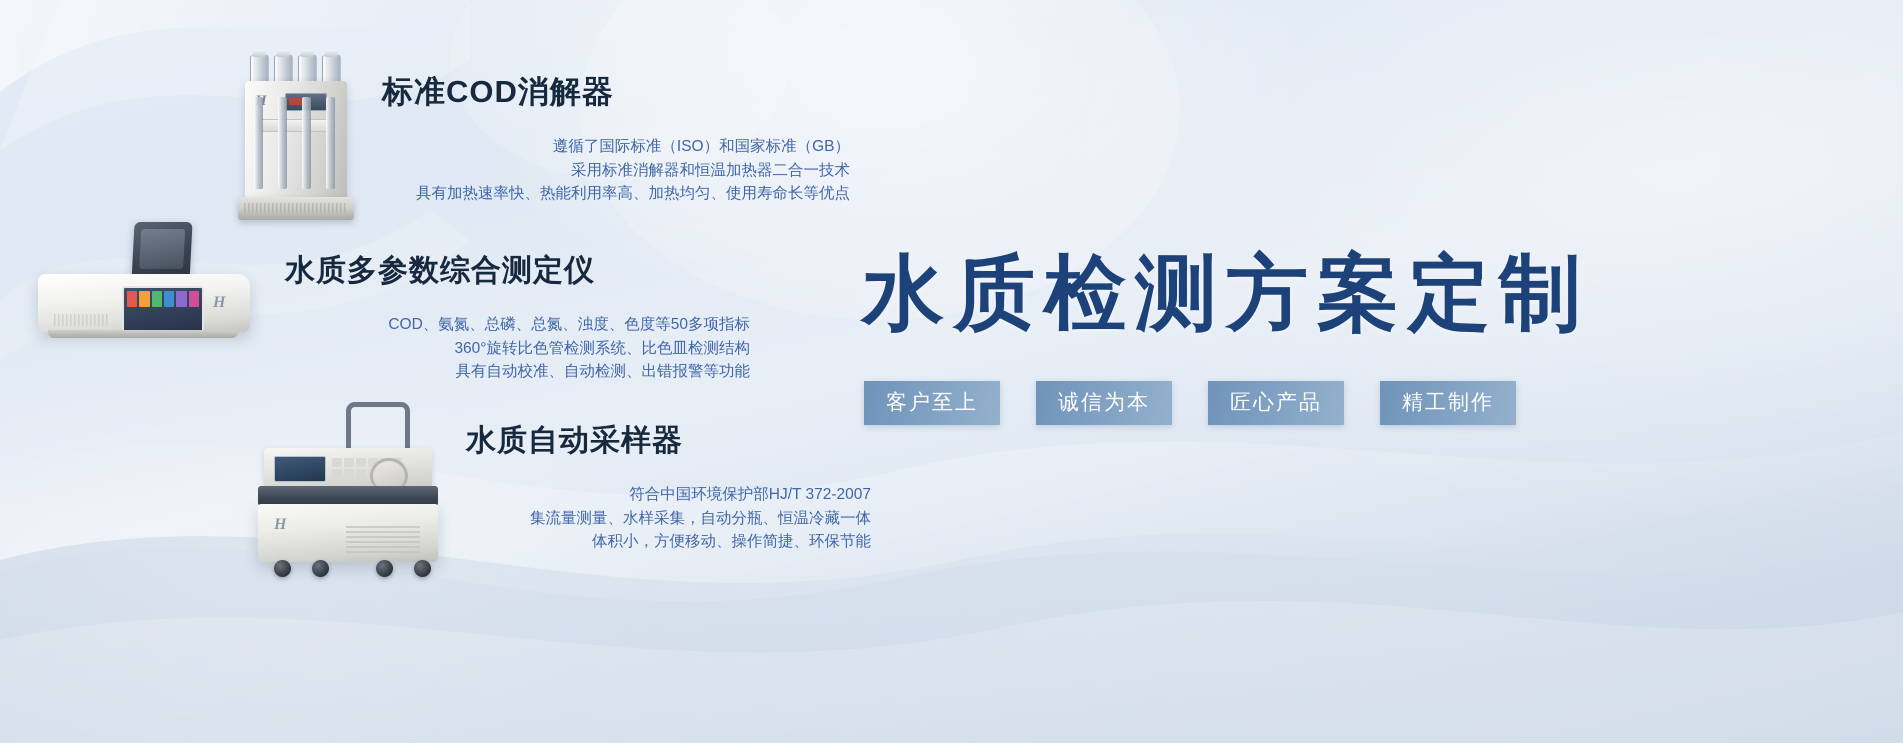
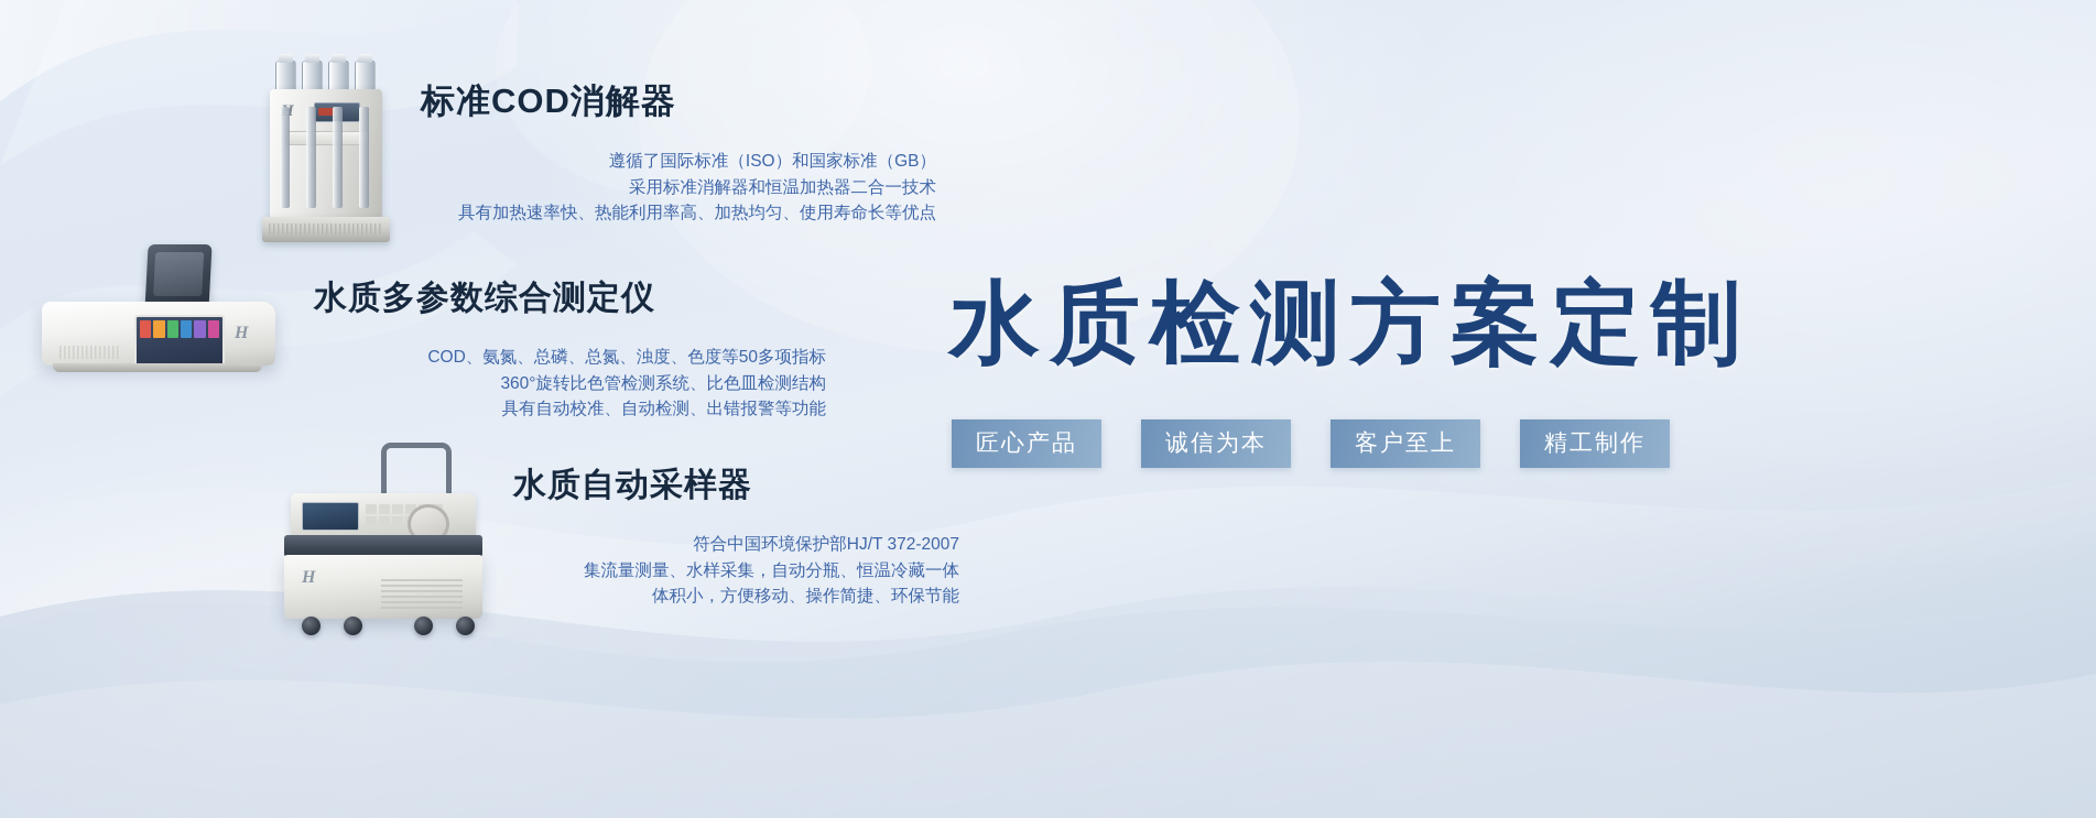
  标准COD消解器
  遵循了国际标准（ISO）和国家标准（GB）
  采用标准消解器和恒温加热器二合一技术
  具有加热速率快、热能利用率高、加热均匀、使用寿命长等优点
  H
  水质多参数综合测定仪
  COD、氨氮、总磷、总氮、浊度、色度等50多项指标
  360°旋转比色管检测系统、比色皿检测结构
  具有自动校准、自动检测、出错报警等功能
  H
  水质自动采样器
  符合中国环境保护部HJ/T 372-2007
  集流量测量、水样采集，自动分瓶、恒温冷藏一体
  体积小，方便移动、操作简捷、环保节能
  水质检测方案定制
- 客户至上
+ 匠心产品
  诚信为本
- 匠心产品
+ 客户至上
  精工制作
